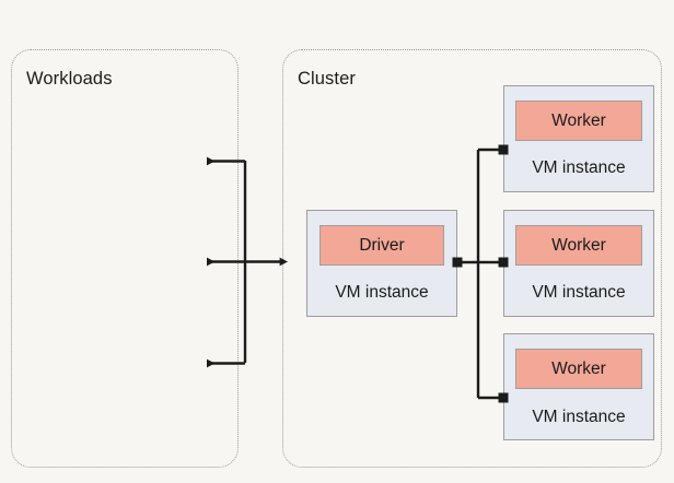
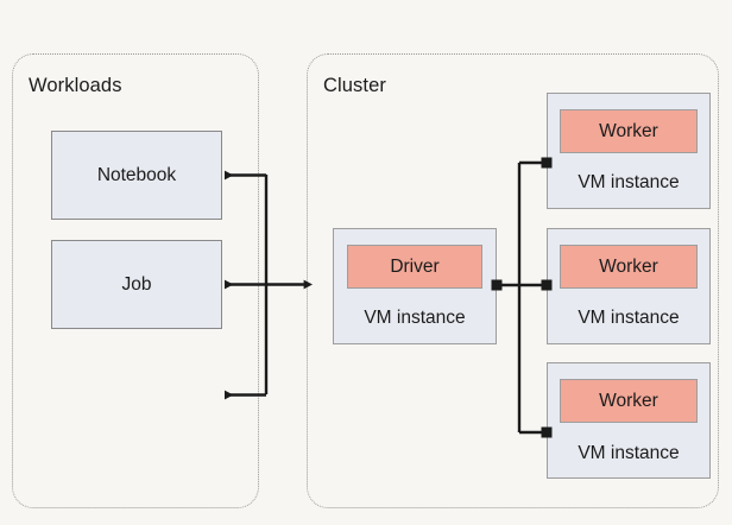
  Workloads
  Cluster
+ Notebook
+ Job
  Driver
  VM instance
  Worker
  VM instance
  Worker
  VM instance
  Worker
  VM instance
